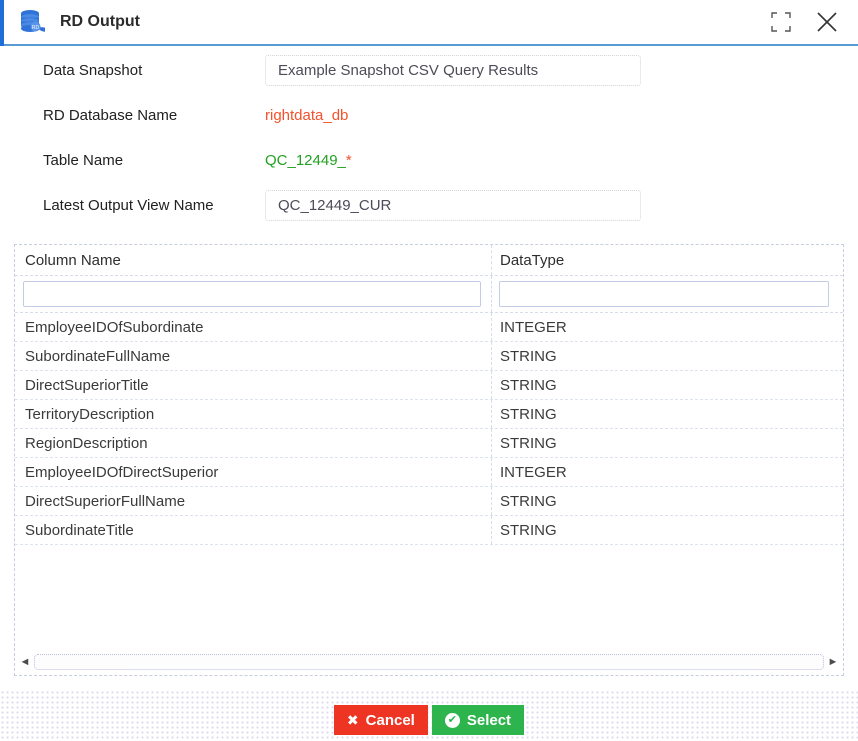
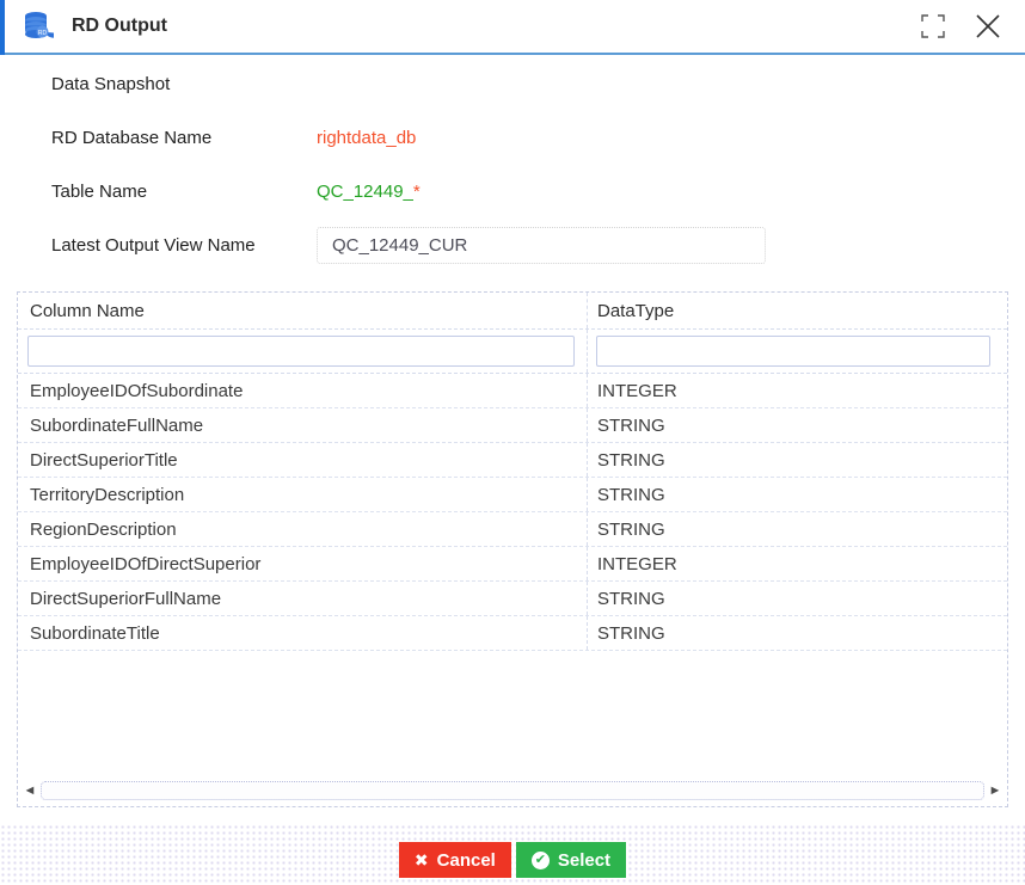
  RD Output
  Data Snapshot
- Example Snapshot CSV Query Results
  RD Database Name
  rightdata_db
  Table Name
  QC_12449_*
  Latest Output View Name
  QC_12449_CUR
  Column Name
  DataType
  EmployeeIDOfSubordinate
  INTEGER
  SubordinateFullName
  STRING
  DirectSuperiorTitle
  STRING
  TerritoryDescription
  STRING
  RegionDescription
  STRING
  EmployeeIDOfDirectSuperior
  INTEGER
  DirectSuperiorFullName
  STRING
  SubordinateTitle
  STRING
  ◄
  ►
  ✖
  Cancel
  ✔
  Select
